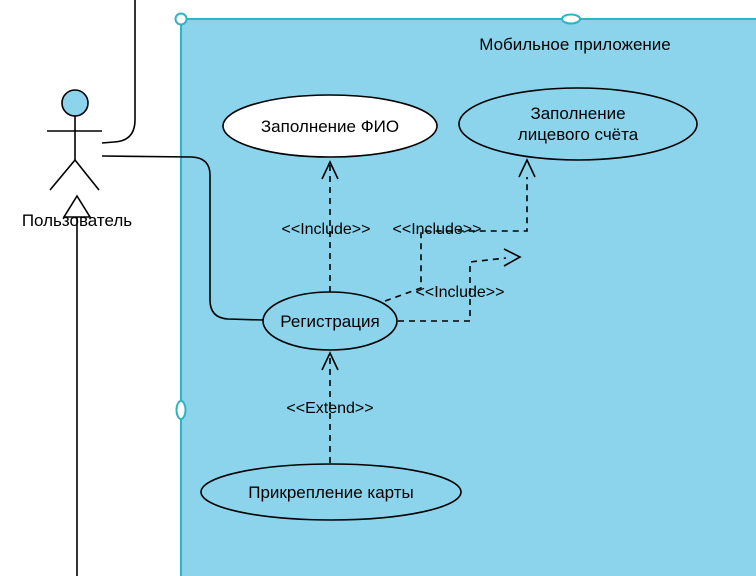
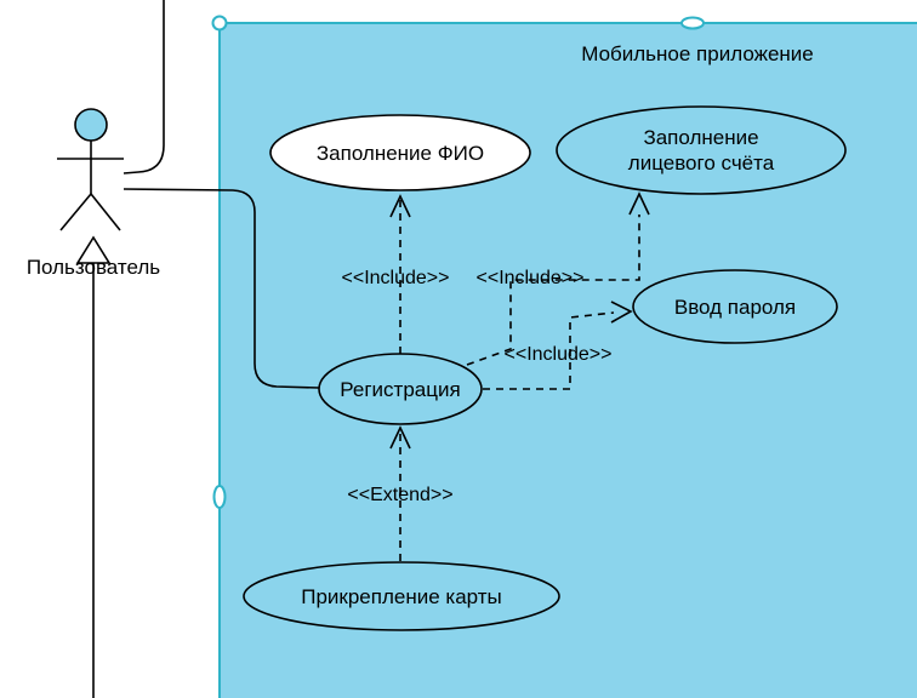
  Мобильное приложение
  Пользователь
  Заполнение ФИО
  Заполнение
  лицевого счёта
+ Ввод пароля
  Регистрация
  Прикрепление карты
  <<Include>>
  <<Include>>
  <<Include>>
  <<Extend>>
